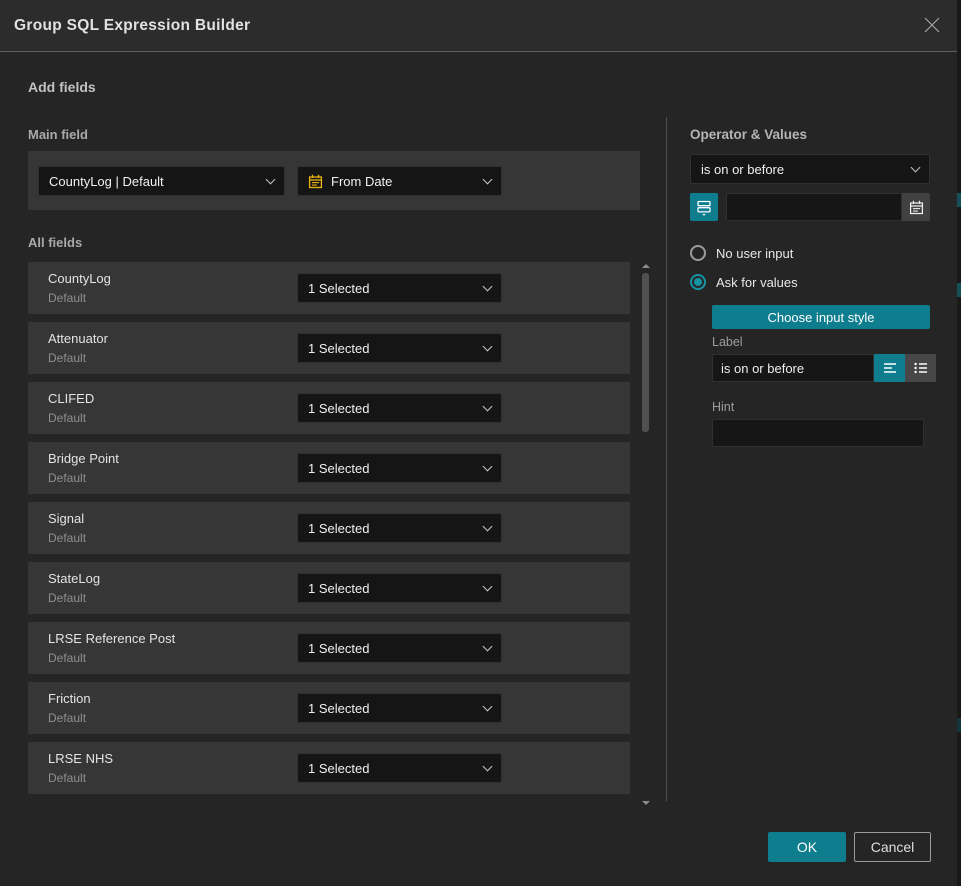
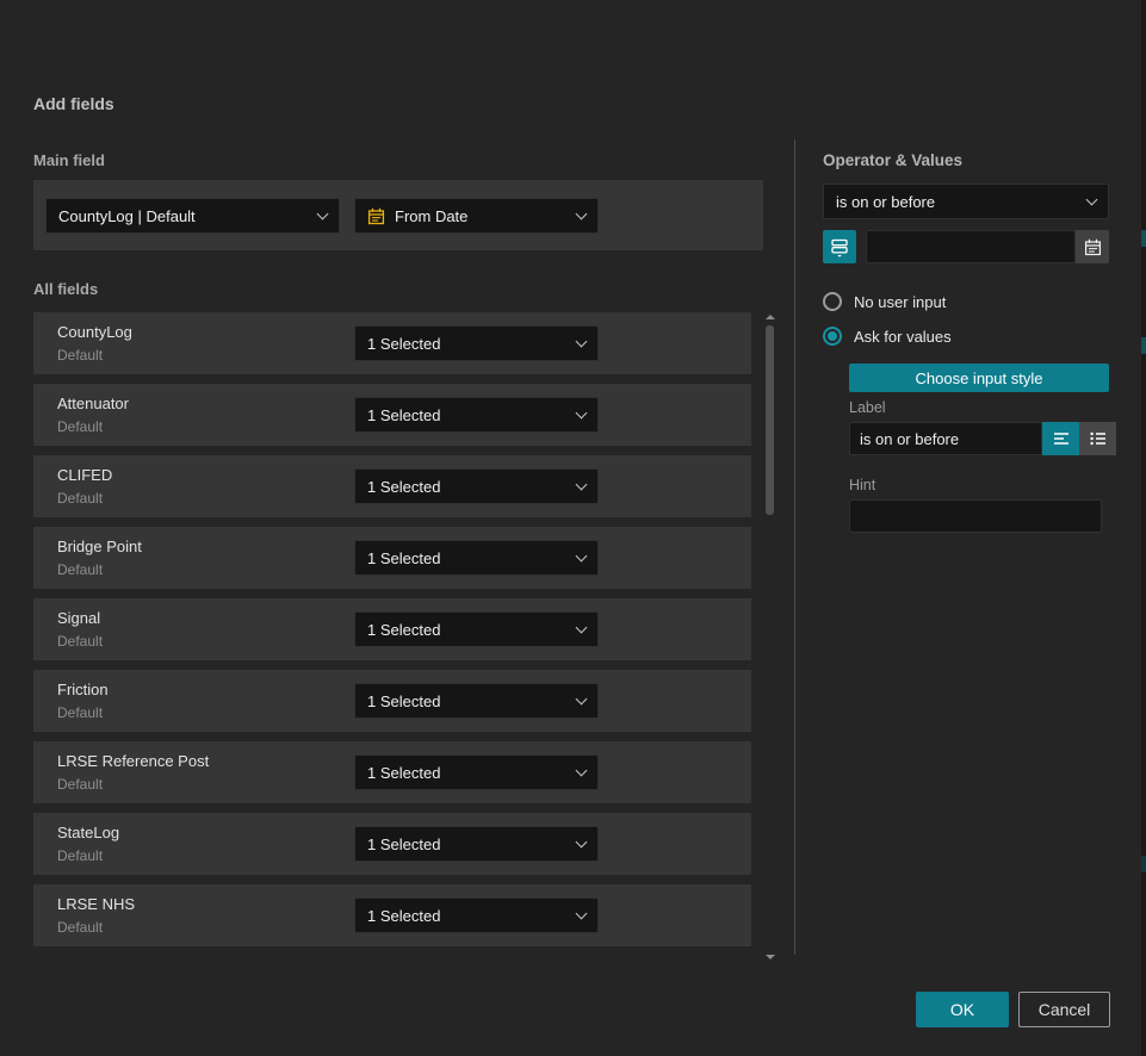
- Group SQL Expression Builder
  Add fields
  Main field
  All fields
  Operator & Values
  CountyLog | Default
  From Date
  CountyLog
  Default
  1 Selected
  Attenuator
  Default
  1 Selected
  CLIFED
  Default
  1 Selected
  Bridge Point
  Default
  1 Selected
  Signal
  Default
  1 Selected
- StateLog
+ Friction
  Default
  1 Selected
  LRSE Reference Post
  Default
  1 Selected
- Friction
+ StateLog
  Default
  1 Selected
  LRSE NHS
  Default
  1 Selected
  is on or before
  No user input
  Ask for values
  Choose input style
  Label
  is on or before
  Hint
  OK
  Cancel
